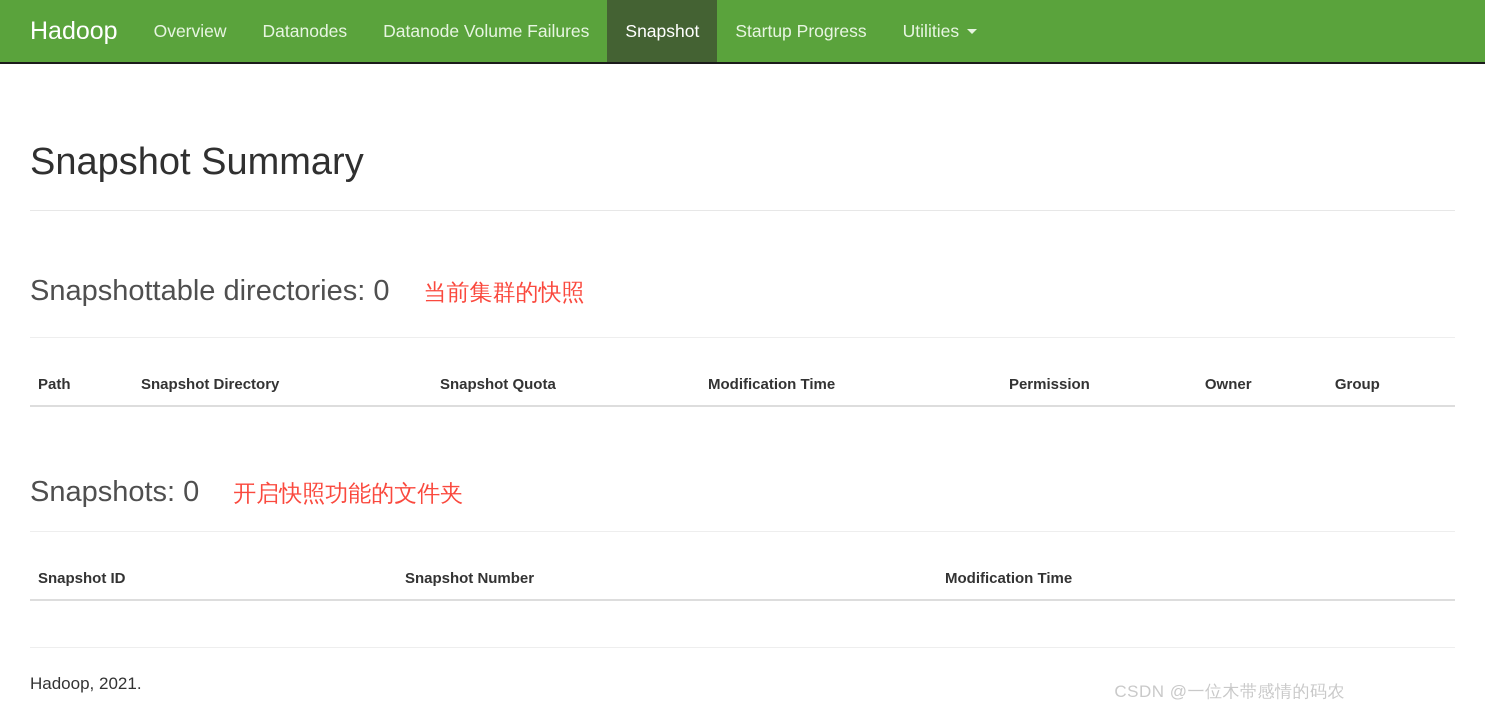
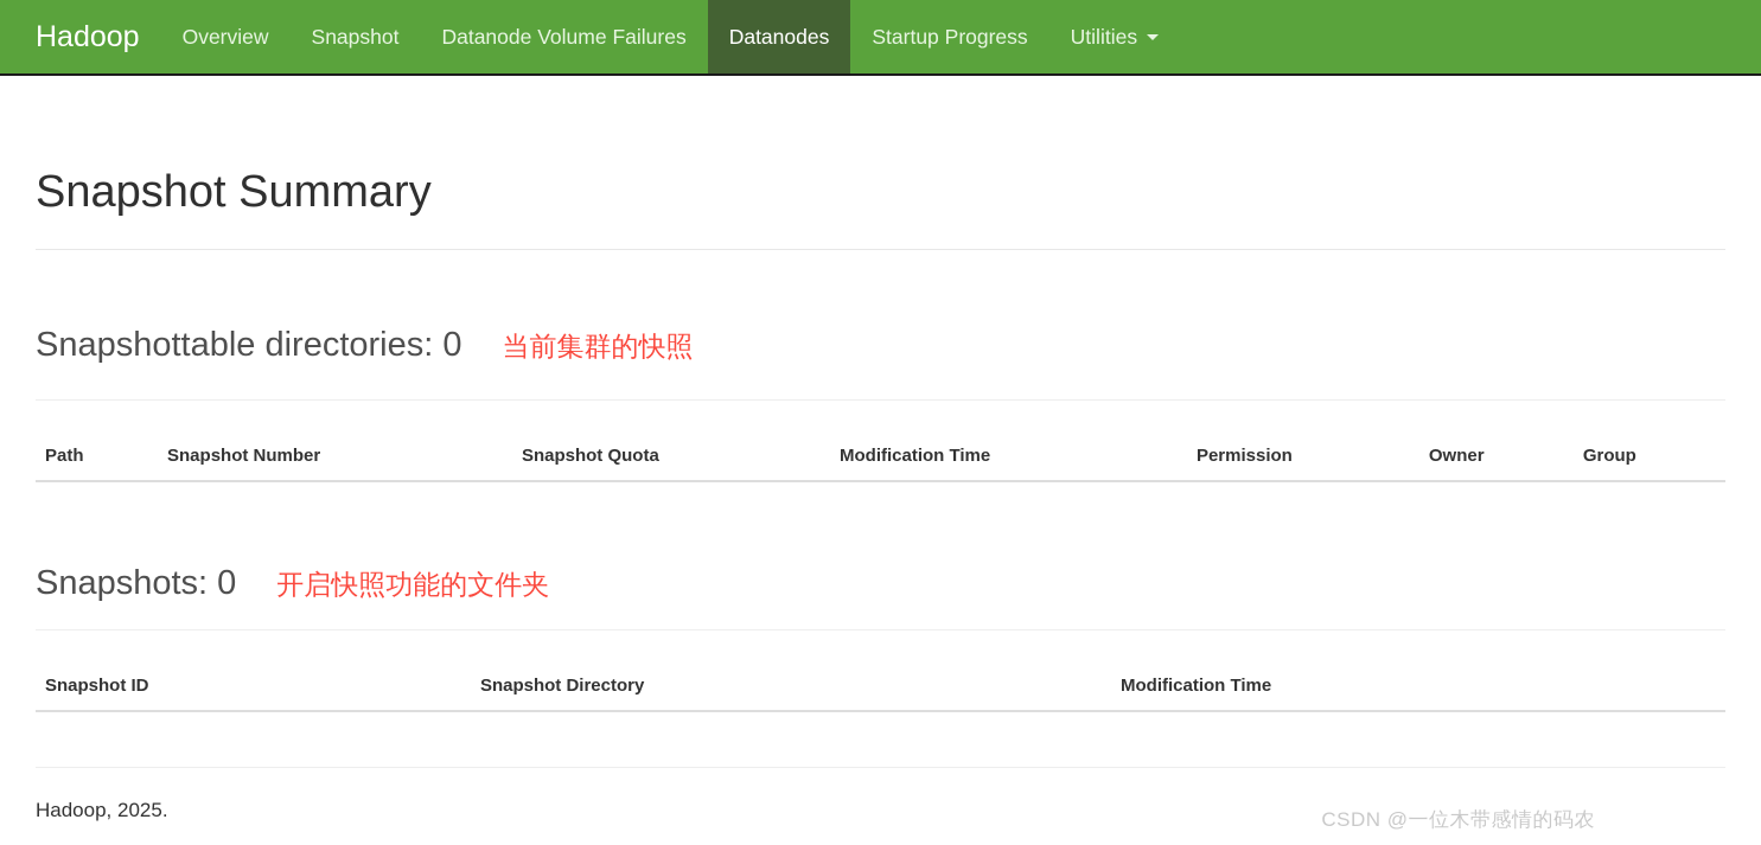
  Hadoop
  Overview
- Datanodes
+ Snapshot
  Datanode Volume Failures
- Snapshot
+ Datanodes
  Startup Progress
  Utilities
  Snapshot Summary
  Snapshottable directories: 0 当前集群的快照
- Path	Snapshot Directory	Snapshot Quota	Modification Time	Permission	Owner	Group
+ Path	Snapshot Number	Snapshot Quota	Modification Time	Permission	Owner	Group
  Snapshots: 0 开启快照功能的文件夹
- Snapshot ID	Snapshot Number	Modification Time
+ Snapshot ID	Snapshot Directory	Modification Time
- Hadoop, 2021.
+ Hadoop, 2025.
  CSDN @一位木带感情的码农
